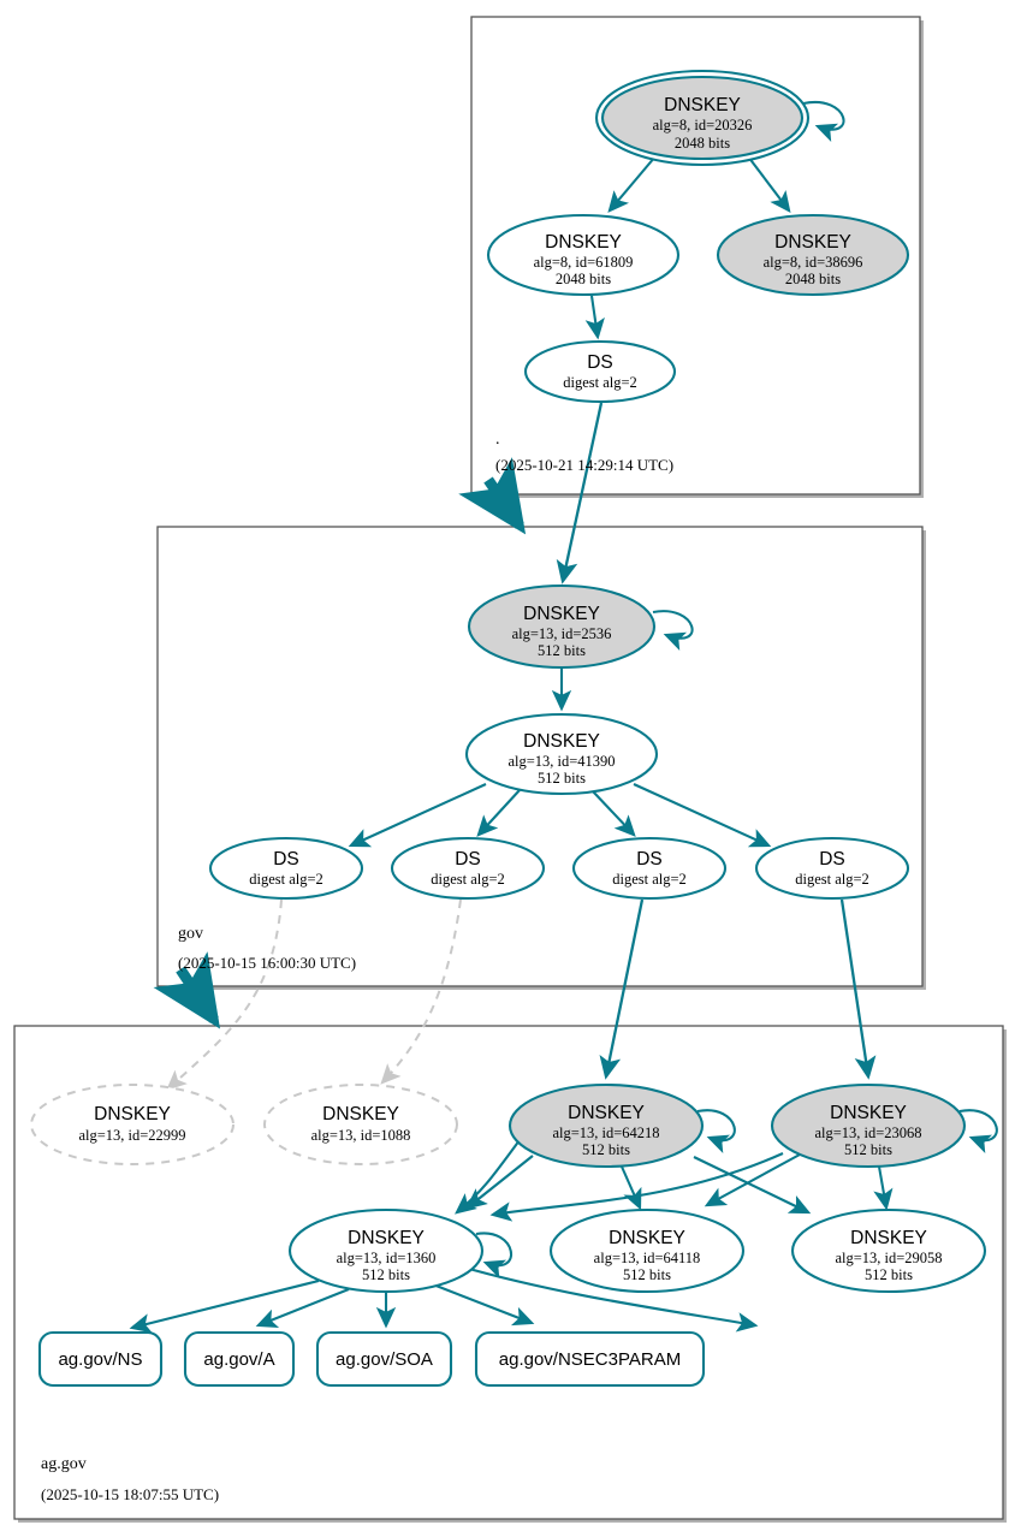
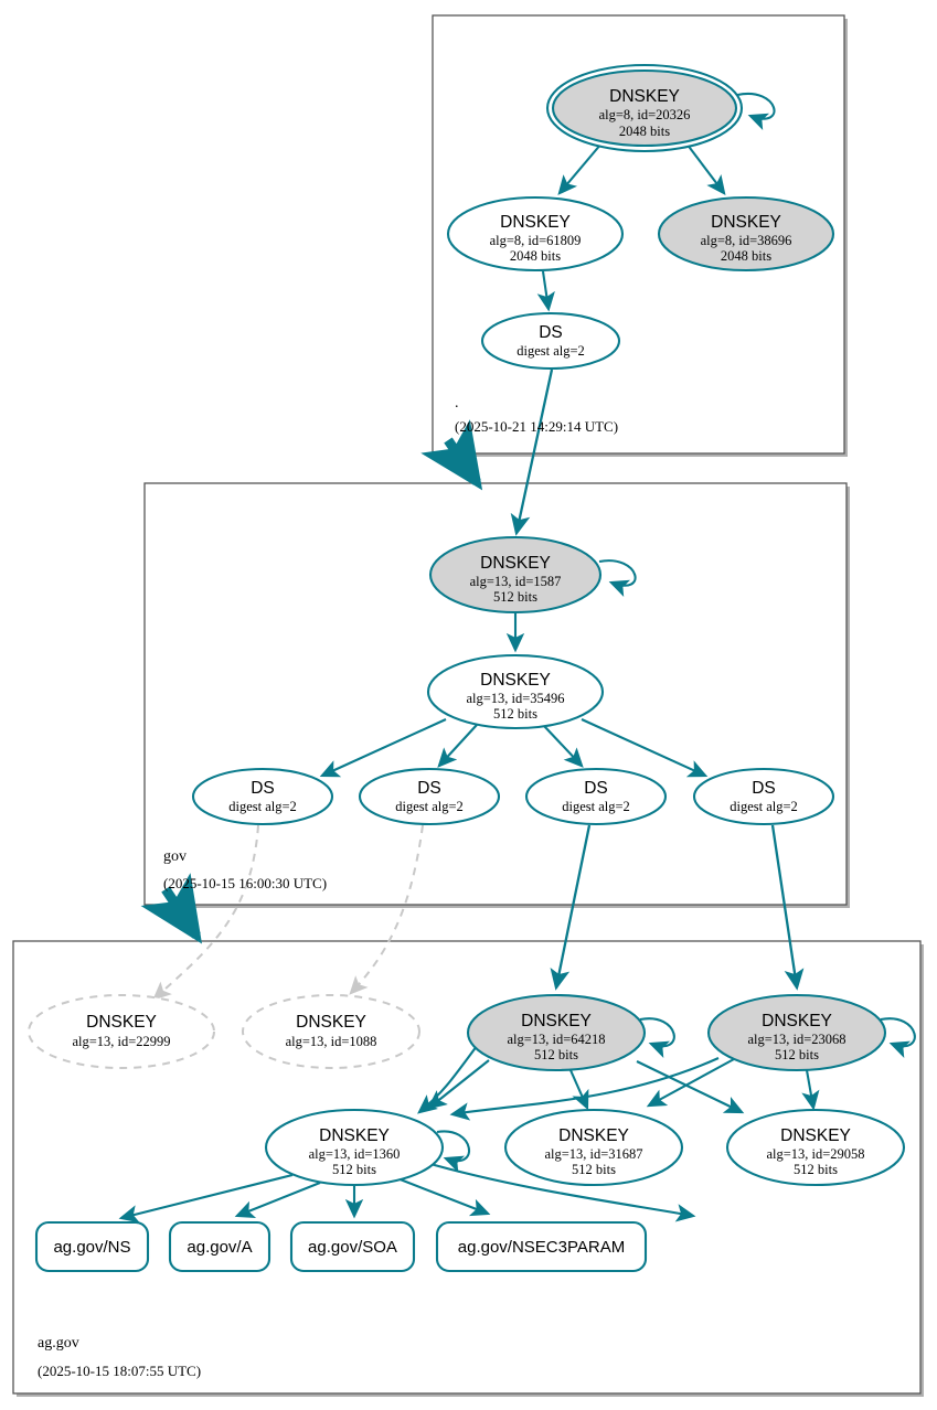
  DNSKEY
  alg=8, id=20326
  2048 bits
  DNSKEY
  alg=8, id=61809
  2048 bits
  DNSKEY
  alg=8, id=38696
  2048 bits
  DS
  digest alg=2
  DNSKEY
- alg=13, id=2536
+ alg=13, id=1587
  512 bits
  DNSKEY
- alg=13, id=41390
+ alg=13, id=35496
  512 bits
  DS
  digest alg=2
  DS
  digest alg=2
  DS
  digest alg=2
  DS
  digest alg=2
  DNSKEY
  alg=13, id=22999
  DNSKEY
  alg=13, id=1088
  DNSKEY
  alg=13, id=64218
  512 bits
  DNSKEY
  alg=13, id=23068
  512 bits
  DNSKEY
  alg=13, id=1360
  512 bits
  DNSKEY
- alg=13, id=64118
+ alg=13, id=31687
  512 bits
  DNSKEY
  alg=13, id=29058
  512 bits
  ag.gov/NS
  ag.gov/A
  ag.gov/SOA
  ag.gov/NSEC3PARAM
  .
  (2025-10-21 14:29:14 UTC)
  gov
  (2025-10-15 16:00:30 UTC)
  ag.gov
  (2025-10-15 18:07:55 UTC)
